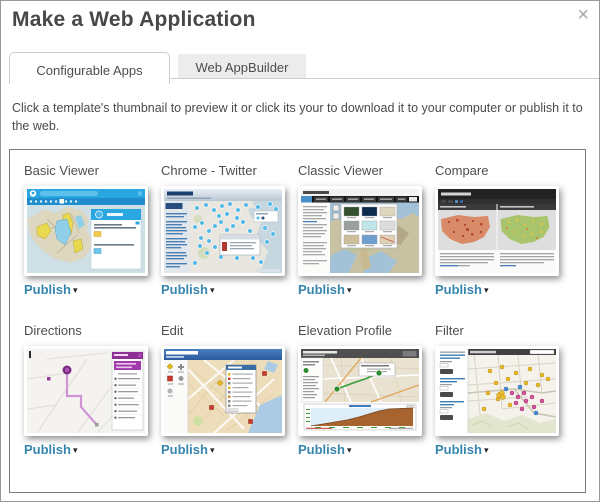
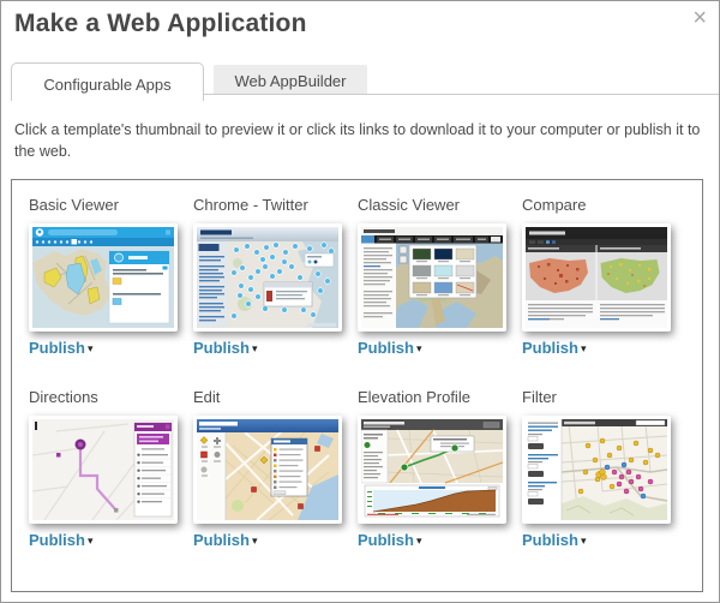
  Make a Web Application
  ×
  Configurable Apps
  Web AppBuilder
- Click a template's thumbnail to preview it or click its your to download it to your computer or publish it to the web.
+ Click a template's thumbnail to preview it or click its links to download it to your computer or publish it to the web.
  Basic Viewer
  Publish ▾
  Chrome - Twitter
  Publish ▾
  Classic Viewer
  Publish ▾
  Compare
  Publish ▾
  Directions
  Publish ▾
  Edit
  Publish ▾
  Elevation Profile
  Publish ▾
  Filter
  Publish ▾
